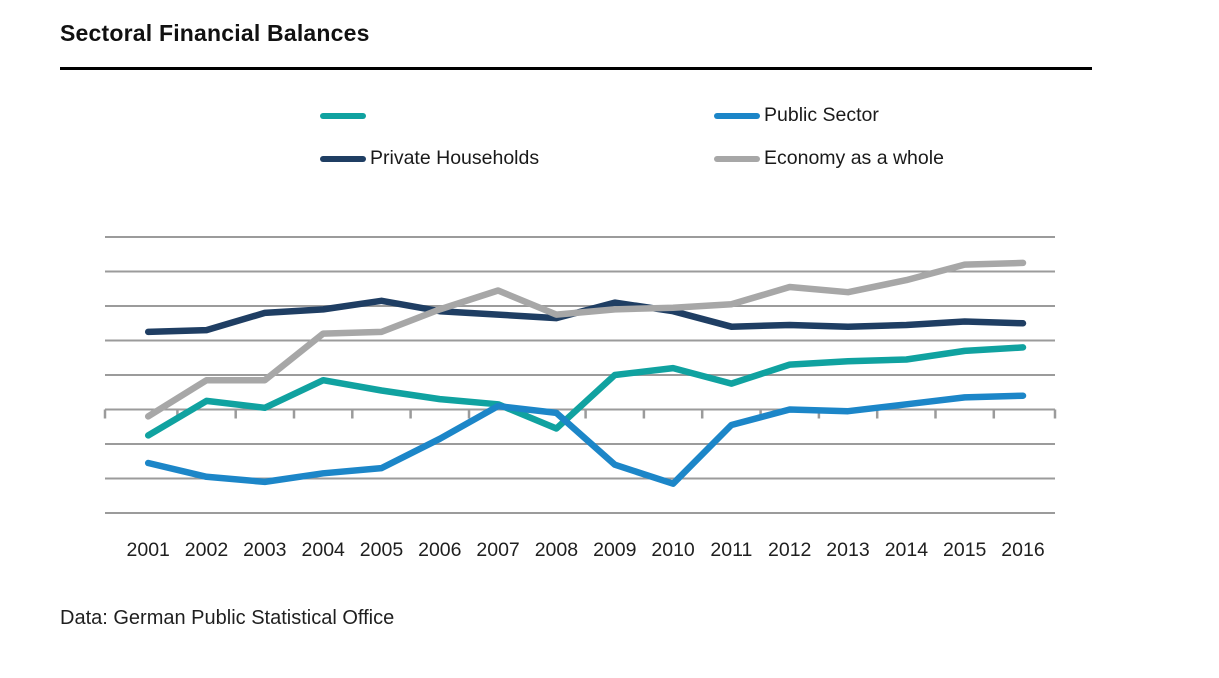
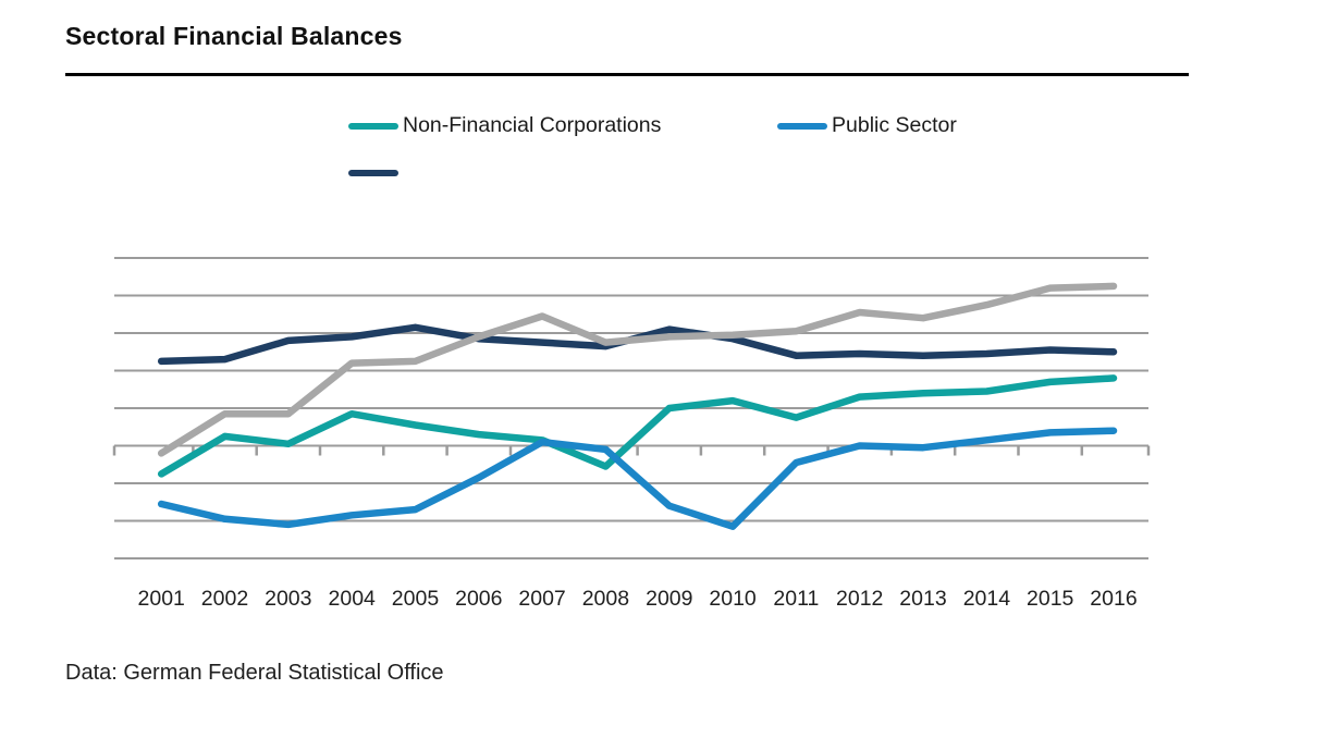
  Sectoral Financial Balances
+ Non-Financial Corporations
  Public Sector
- Private Households
- Economy as a whole
  2001
  2002
  2003
  2004
  2005
  2006
  2007
  2008
  2009
  2010
  2011
  2012
  2013
  2014
  2015
  2016
- Data: German Public Statistical Office
+ Data: German Federal Statistical Office
